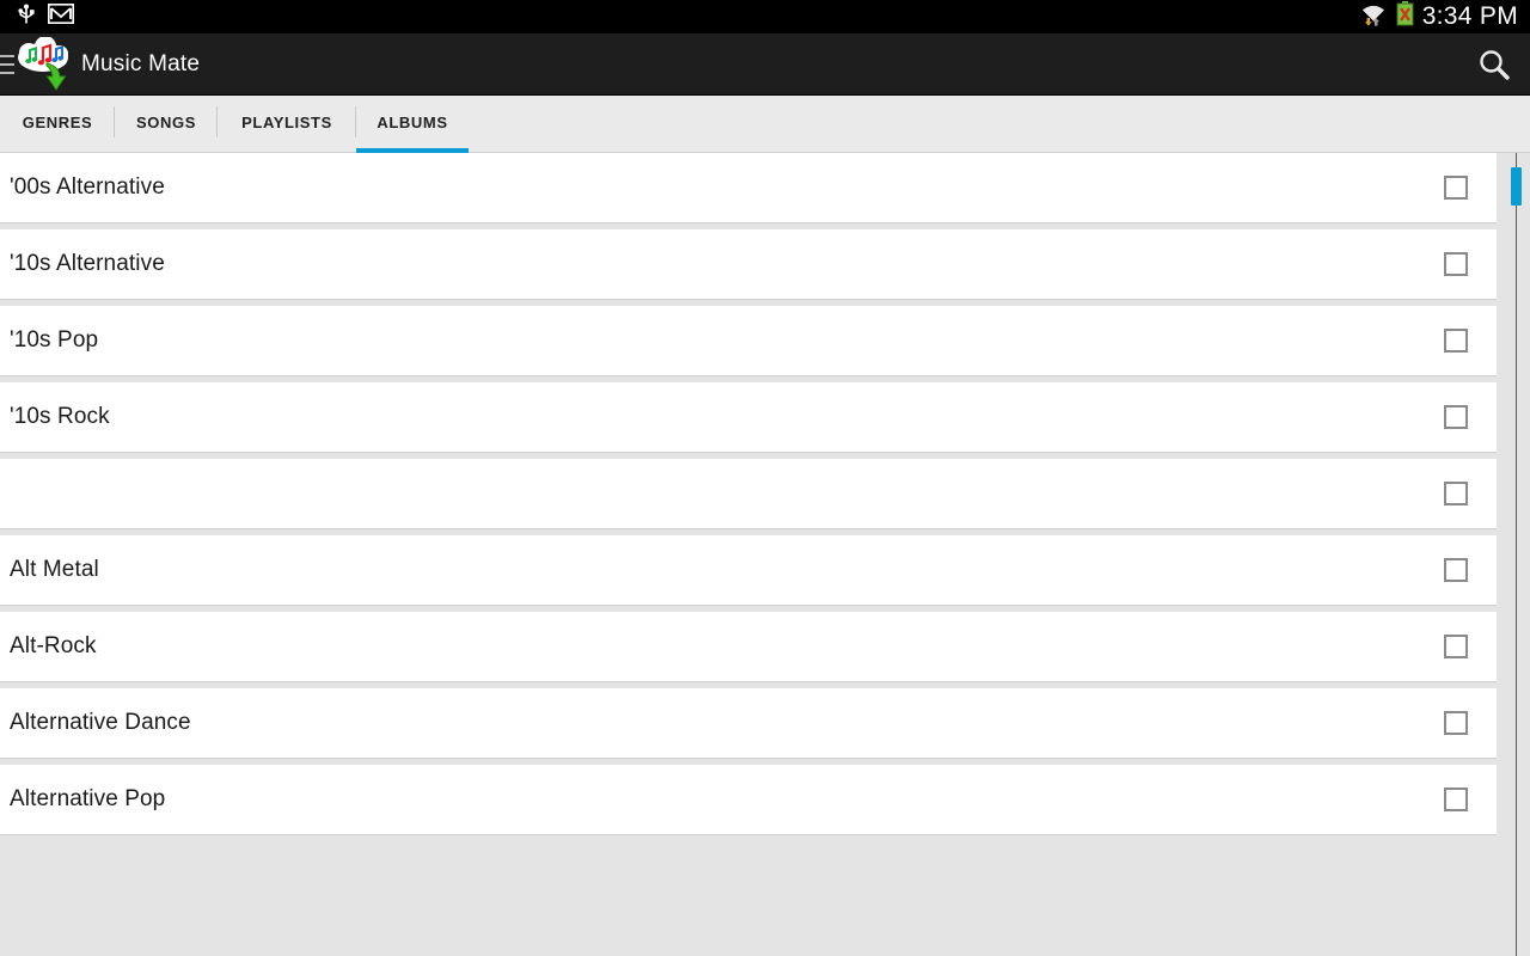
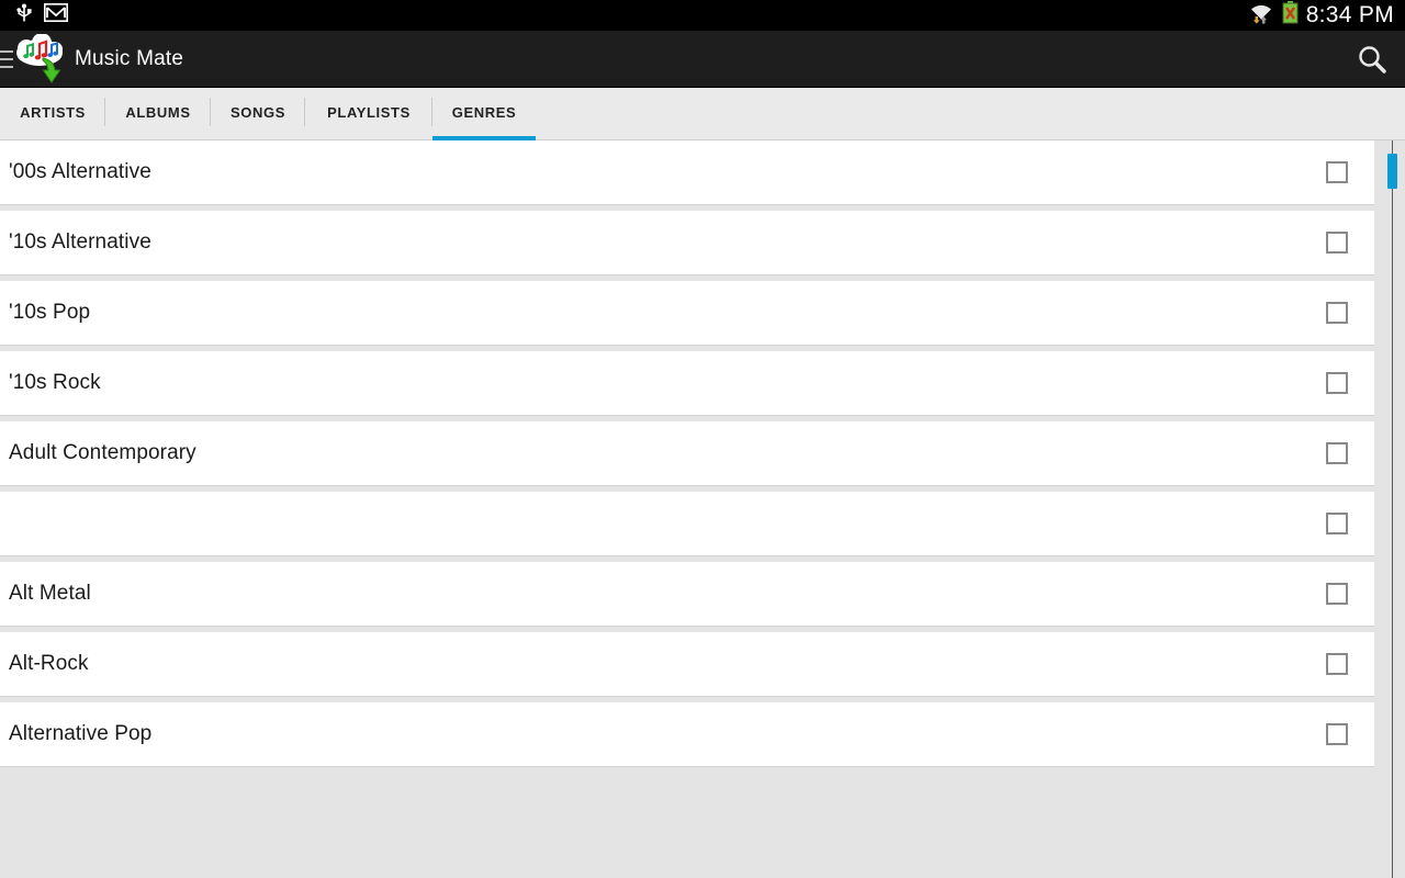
- 3:34 PM
+ 8:34 PM
  Music Mate
+ ARTISTS
- GENRES
+ ALBUMS
  SONGS
  PLAYLISTS
- ALBUMS
+ GENRES
  '00s Alternative
  '10s Alternative
  '10s Pop
  '10s Rock
+ Adult Contemporary
  Alt Metal
  Alt-Rock
- Alternative Dance
  Alternative Pop
